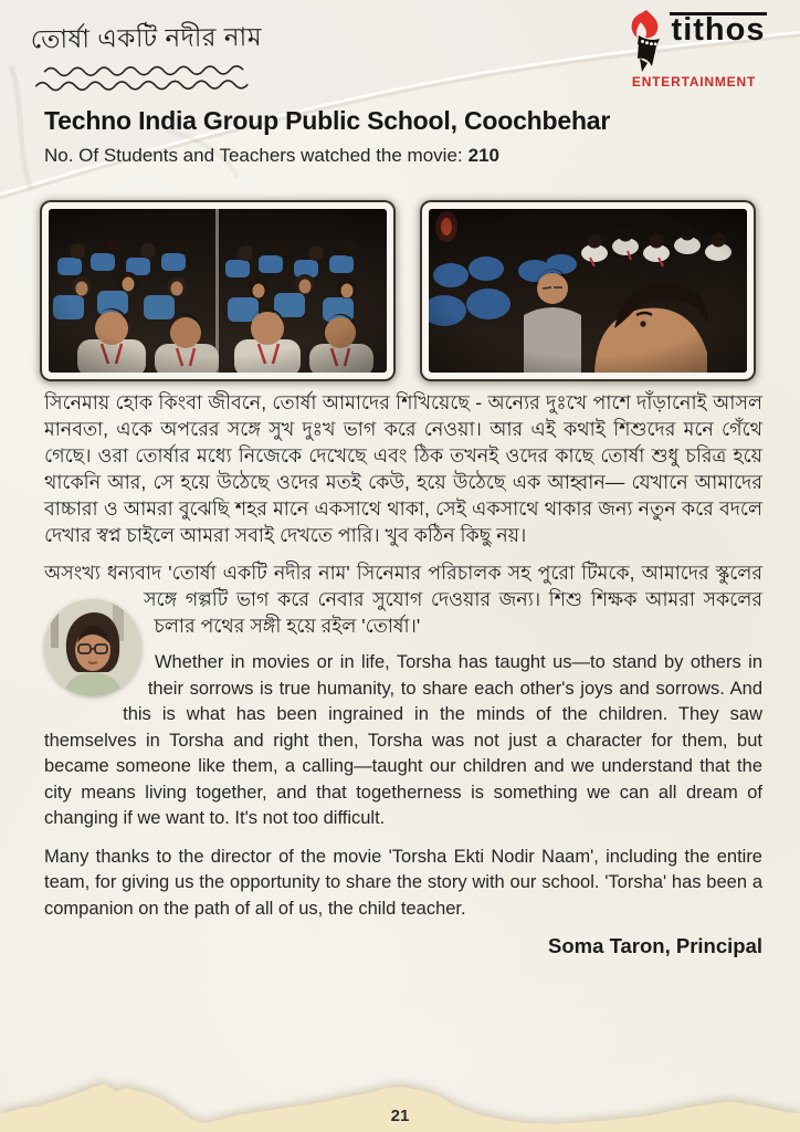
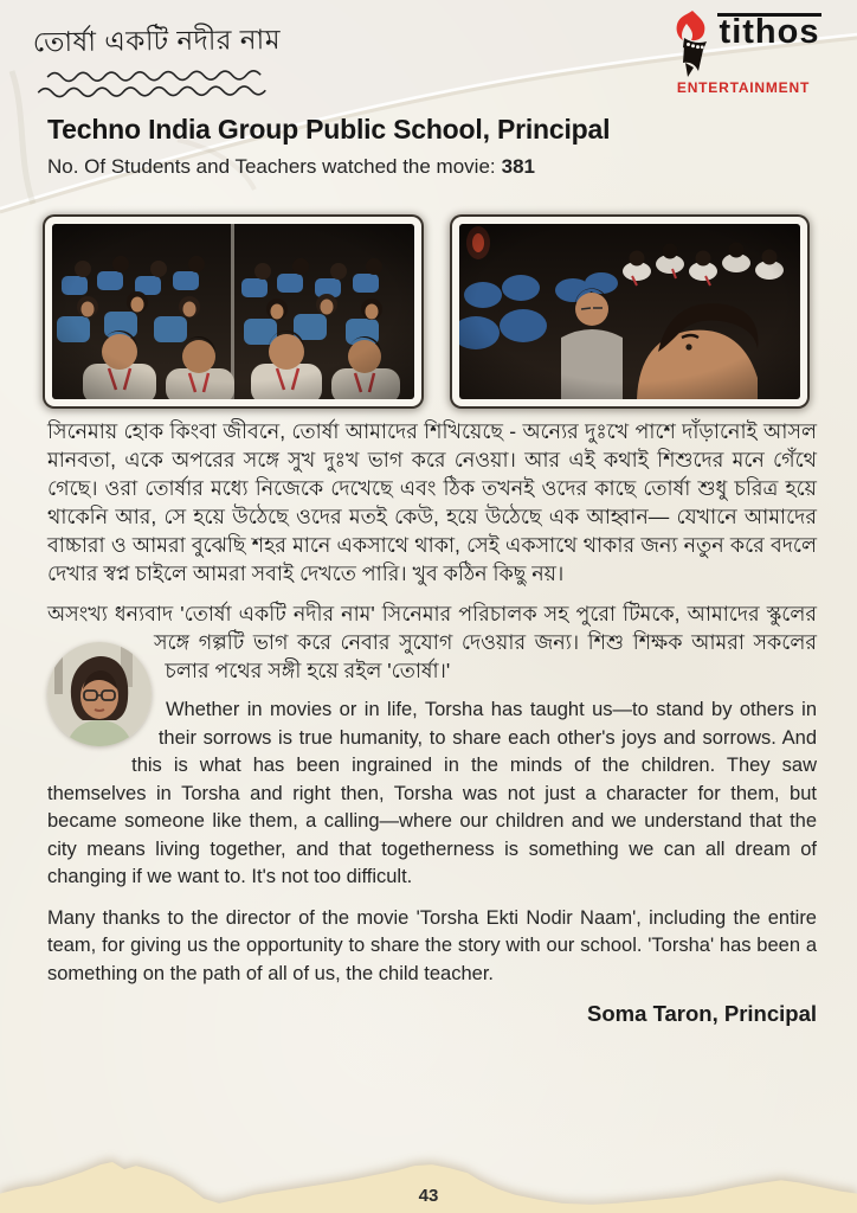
  তোর্ষা একটি নদীর নাম
  tithos
  ENTERTAINMENT
- Techno India Group Public School, Coochbehar
+ Techno India Group Public School, Principal
- No. Of Students and Teachers watched the movie: 210
+ No. Of Students and Teachers watched the movie: 381
  সিনেমায় হোক কিংবা জীবনে, তোর্ষা আমাদের শিখিয়েছে - অন্যের দুঃখে পাশে দাঁড়ানোই আসল মানবতা, একে অপরের সঙ্গে সুখ দুঃখ ভাগ করে নেওয়া। আর এই কথাই শিশুদের মনে গেঁথে গেছে। ওরা তোর্ষার মধ্যে নিজেকে দেখেছে এবং ঠিক তখনই ওদের কাছে তোর্ষা শুধু চরিত্র হয়ে থাকেনি আর, সে হয়ে উঠেছে ওদের মতই কেউ, হয়ে উঠেছে এক আহ্বান— যেখানে আমাদের বাচ্চারা ও আমরা বুঝেছি শহর মানে একসাথে থাকা, সেই একসাথে থাকার জন্য নতুন করে বদলে দেখার স্বপ্ন চাইলে আমরা সবাই দেখতে পারি। খুব কঠিন কিছু নয়।
  অসংখ্য ধন্যবাদ 'তোর্ষা একটি নদীর নাম' সিনেমার পরিচালক সহ পুরো টিমকে, আমাদের স্কুলের সঙ্গে গল্পটি ভাগ করে নেবার সুযোগ দেওয়ার জন্য। শিশু শিক্ষক আমরা সকলের চলার পথের সঙ্গী হয়ে রইল 'তোর্ষা।'
- Whether in movies or in life, Torsha has taught us—to stand by others in their sorrows is true humanity, to share each other's joys and sorrows. And this is what has been ingrained in the minds of the children. They saw themselves in Torsha and right then, Torsha was not just a character for them, but became someone like them, a calling—taught our children and we understand that the city means living together, and that togetherness is something we can all dream of changing if we want to. It's not too difficult.
+ Whether in movies or in life, Torsha has taught us—to stand by others in their sorrows is true humanity, to share each other's joys and sorrows. And this is what has been ingrained in the minds of the children. They saw themselves in Torsha and right then, Torsha was not just a character for them, but became someone like them, a calling—where our children and we understand that the city means living together, and that togetherness is something we can all dream of changing if we want to. It's not too difficult.
- Many thanks to the director of the movie 'Torsha Ekti Nodir Naam', including the entire team, for giving us the opportunity to share the story with our school. 'Torsha' has been a companion on the path of all of us, the child teacher.
+ Many thanks to the director of the movie 'Torsha Ekti Nodir Naam', including the entire team, for giving us the opportunity to share the story with our school. 'Torsha' has been a something on the path of all of us, the child teacher.
  Soma Taron, Principal
- 21
+ 43
